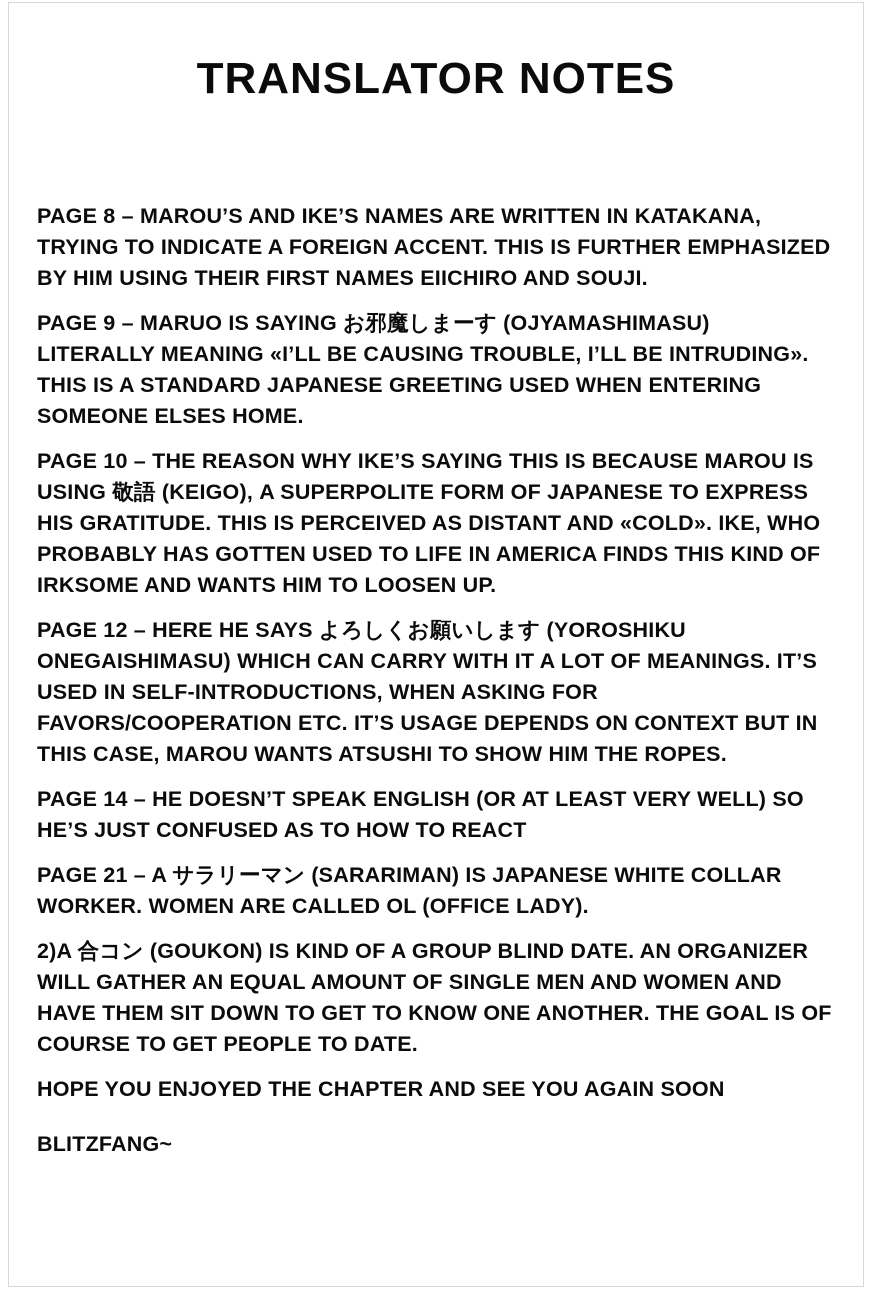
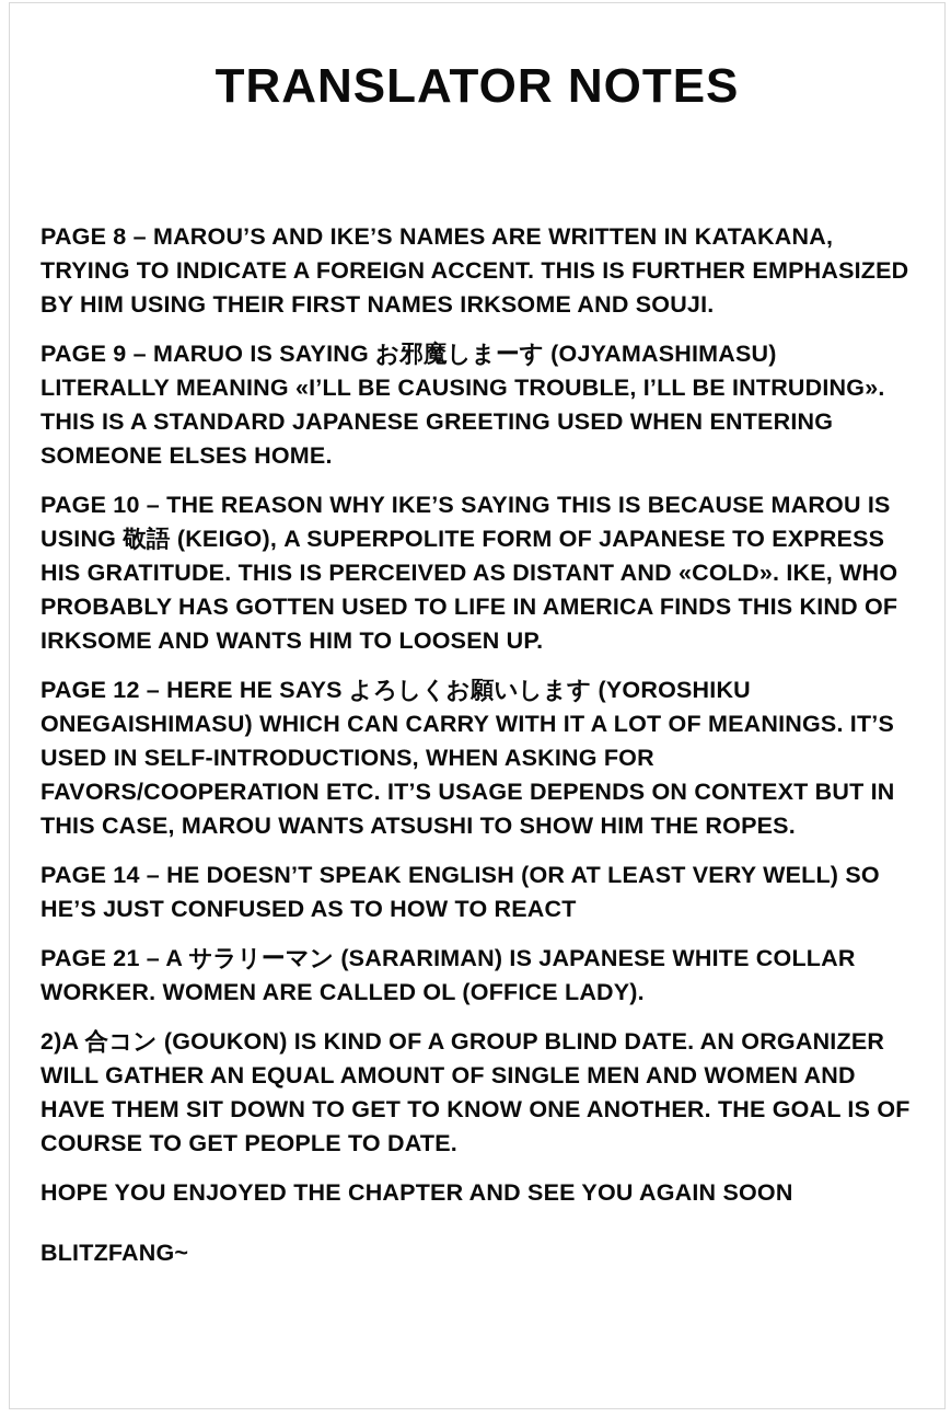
  TRANSLATOR NOTES
- PAGE 8 – MAROU’S AND IKE’S NAMES ARE WRITTEN IN KATAKANA, TRYING TO INDICATE A FOREIGN ACCENT. THIS IS FURTHER EMPHASIZED BY HIM USING THEIR FIRST NAMES EIICHIRO AND SOUJI.
+ PAGE 8 – MAROU’S AND IKE’S NAMES ARE WRITTEN IN KATAKANA, TRYING TO INDICATE A FOREIGN ACCENT. THIS IS FURTHER EMPHASIZED BY HIM USING THEIR FIRST NAMES IRKSOME AND SOUJI.
  PAGE 9 – MARUO IS SAYING お邪魔しまーす (OJYAMASHIMASU) LITERALLY MEANING «I’LL BE CAUSING TROUBLE, I’LL BE INTRUDING». THIS IS A STANDARD JAPANESE GREETING USED WHEN ENTERING SOMEONE ELSES HOME.
  PAGE 10 – THE REASON WHY IKE’S SAYING THIS IS BECAUSE MAROU IS USING 敬語 (KEIGO), A SUPERPOLITE FORM OF JAPANESE TO EXPRESS HIS GRATITUDE. THIS IS PERCEIVED AS DISTANT AND «COLD». IKE, WHO PROBABLY HAS GOTTEN USED TO LIFE IN AMERICA FINDS THIS KIND OF IRKSOME AND WANTS HIM TO LOOSEN UP.
  PAGE 12 – HERE HE SAYS よろしくお願いします (YOROSHIKU ONEGAISHIMASU) WHICH CAN CARRY WITH IT A LOT OF MEANINGS. IT’S USED IN SELF-INTRODUCTIONS, WHEN ASKING FOR FAVORS/COOPERATION ETC. IT’S USAGE DEPENDS ON CONTEXT BUT IN THIS CASE, MAROU WANTS ATSUSHI TO SHOW HIM THE ROPES.
  PAGE 14 – HE DOESN’T SPEAK ENGLISH (OR AT LEAST VERY WELL) SO HE’S JUST CONFUSED AS TO HOW TO REACT
  PAGE 21 – A サラリーマン (SARARIMAN) IS JAPANESE WHITE COLLAR WORKER. WOMEN ARE CALLED OL (OFFICE LADY).
  2)A 合コン (GOUKON) IS KIND OF A GROUP BLIND DATE. AN ORGANIZER WILL GATHER AN EQUAL AMOUNT OF SINGLE MEN AND WOMEN AND HAVE THEM SIT DOWN TO GET TO KNOW ONE ANOTHER. THE GOAL IS OF COURSE TO GET PEOPLE TO DATE.
  HOPE YOU ENJOYED THE CHAPTER AND SEE YOU AGAIN SOON
  BLITZFANG~
